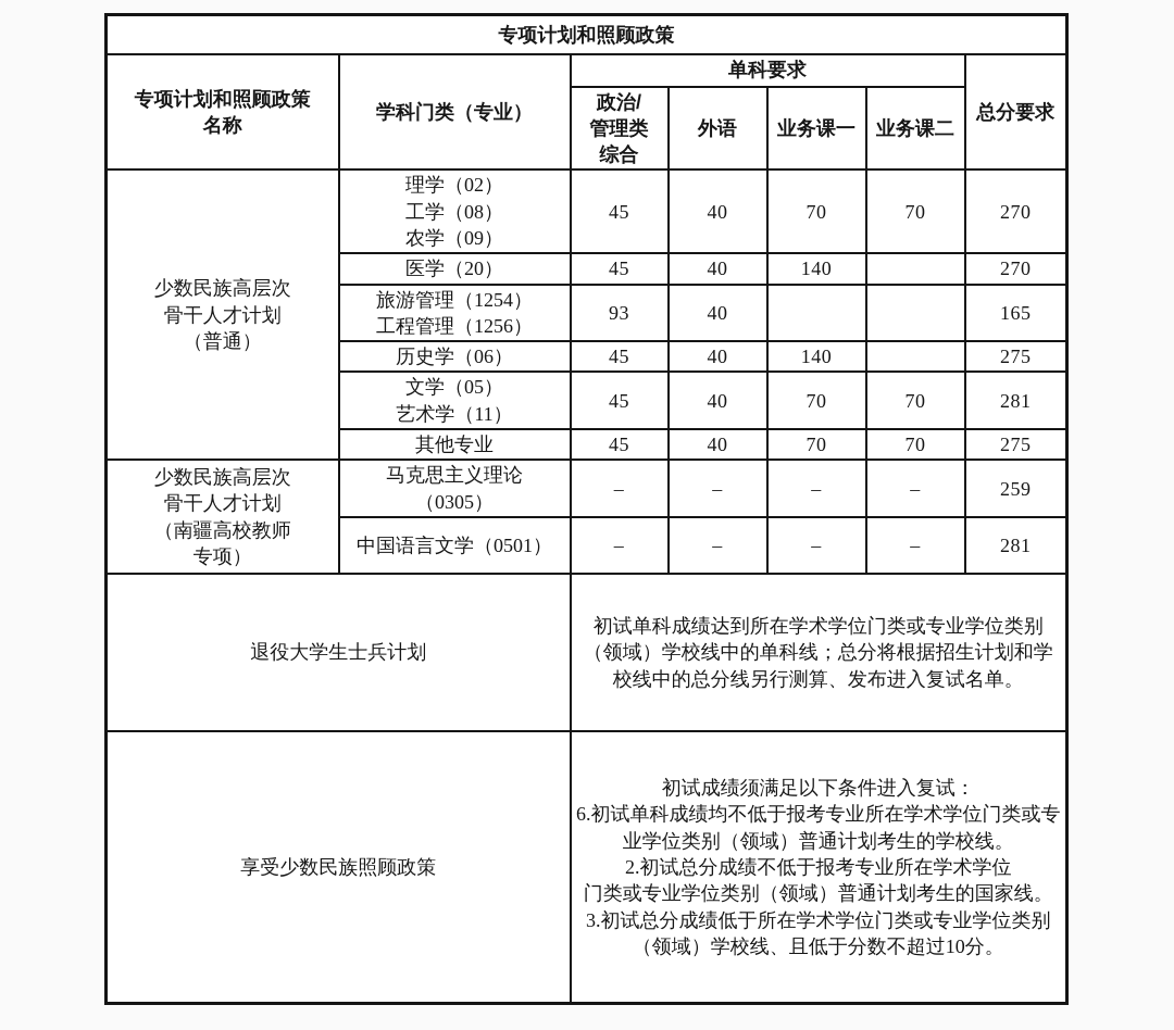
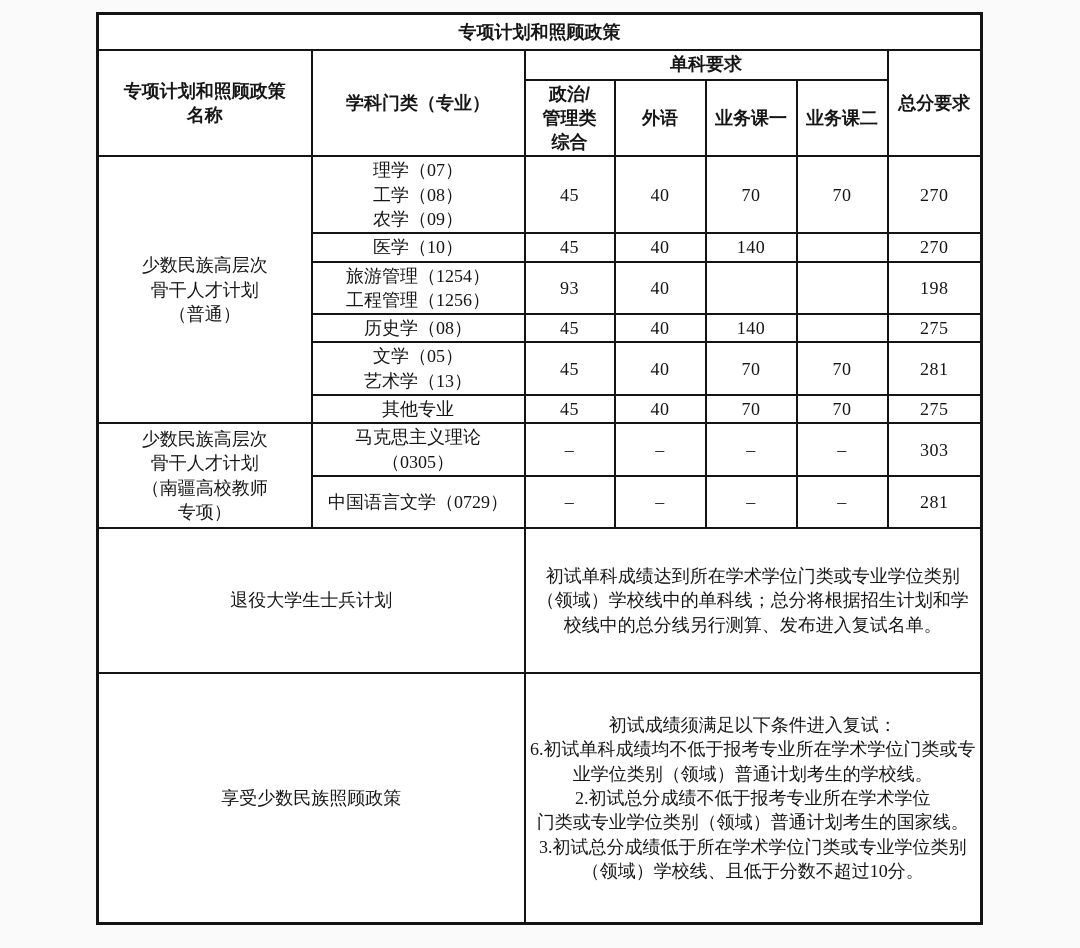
  专项计划和照顾政策
  专项计划和照顾政策 名称	学科门类（专业）	单科要求	总分要求
  政治/ 管理类 综合	外语	业务课一	业务课二
- 少数民族高层次 骨干人才计划 （普通）	理学（02） 工学（08） 农学（09）	45	40	70	70	270
+ 少数民族高层次 骨干人才计划 （普通）	理学（07） 工学（08） 农学（09）	45	40	70	70	270
- 医学（20）	45	40	140		270
+ 医学（10）	45	40	140		270
- 旅游管理（1254） 工程管理（1256）	93	40			165
+ 旅游管理（1254） 工程管理（1256）	93	40			198
- 历史学（06）	45	40	140		275
+ 历史学（08）	45	40	140		275
- 文学（05） 艺术学（11）	45	40	70	70	281
+ 文学（05） 艺术学（13）	45	40	70	70	281
  其他专业	45	40	70	70	275
- 少数民族高层次 骨干人才计划 （南疆高校教师 专项）	马克思主义理论 （0305）	–	–	–	–	259
+ 少数民族高层次 骨干人才计划 （南疆高校教师 专项）	马克思主义理论 （0305）	–	–	–	–	303
- 中国语言文学（0501）	–	–	–	–	281
+ 中国语言文学（0729）	–	–	–	–	281
  退役大学生士兵计划	初试单科成绩达到所在学术学位门类或专业学位类别（领域）学校线中的单科线；总分将根据招生计划和学校线中的总分线另行测算、发布进入复试名单。
  享受少数民族照顾政策	初试成绩须满足以下条件进入复试： 6.初试单科成绩均不低于报考专业所在学术学位门类或专业学位类别（领域）普通计划考生的学校线。 2.初试总分成绩不低于报考专业所在学术学位 门类或专业学位类别（领域）普通计划考生的国家线。 3.初试总分成绩低于所在学术学位门类或专业学位类别（领域）学校线、且低于分数不超过10分。
